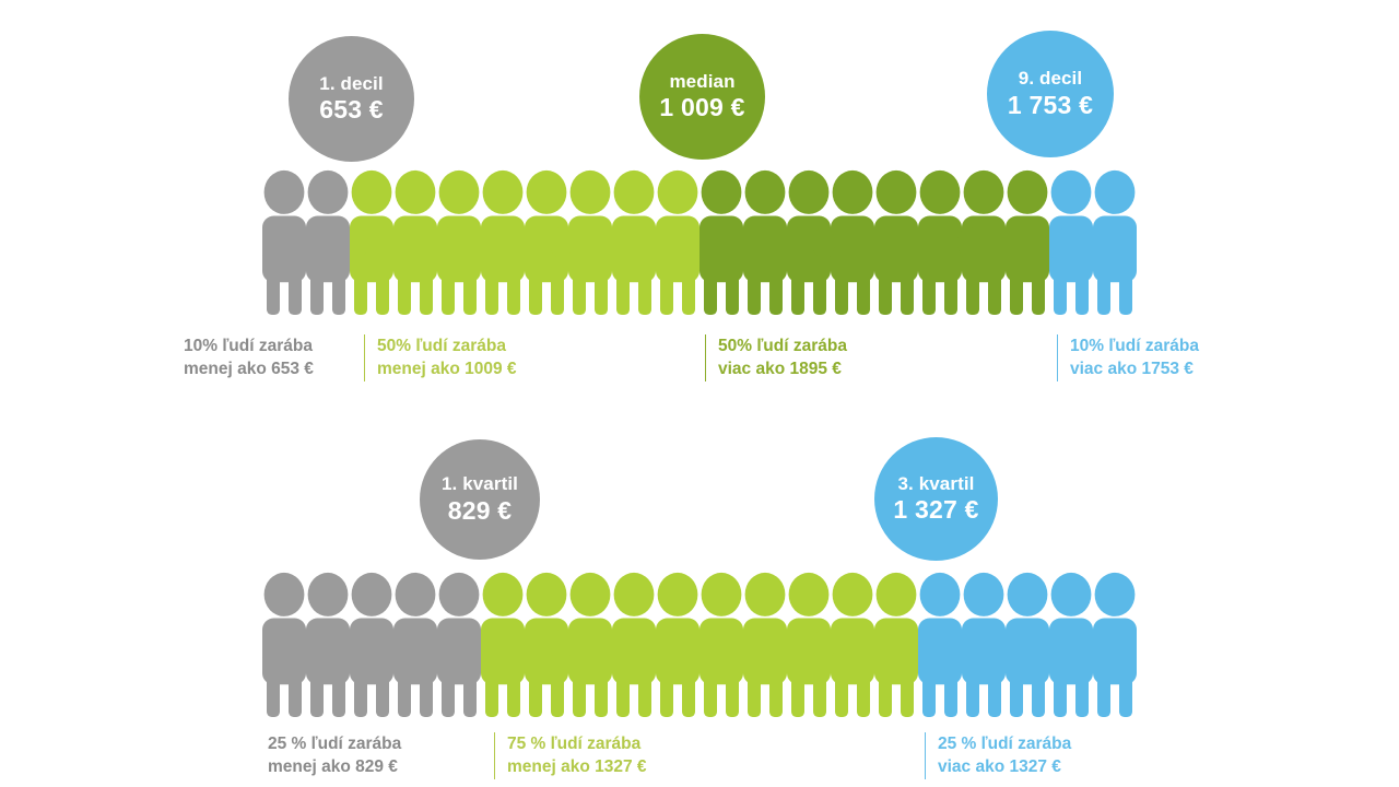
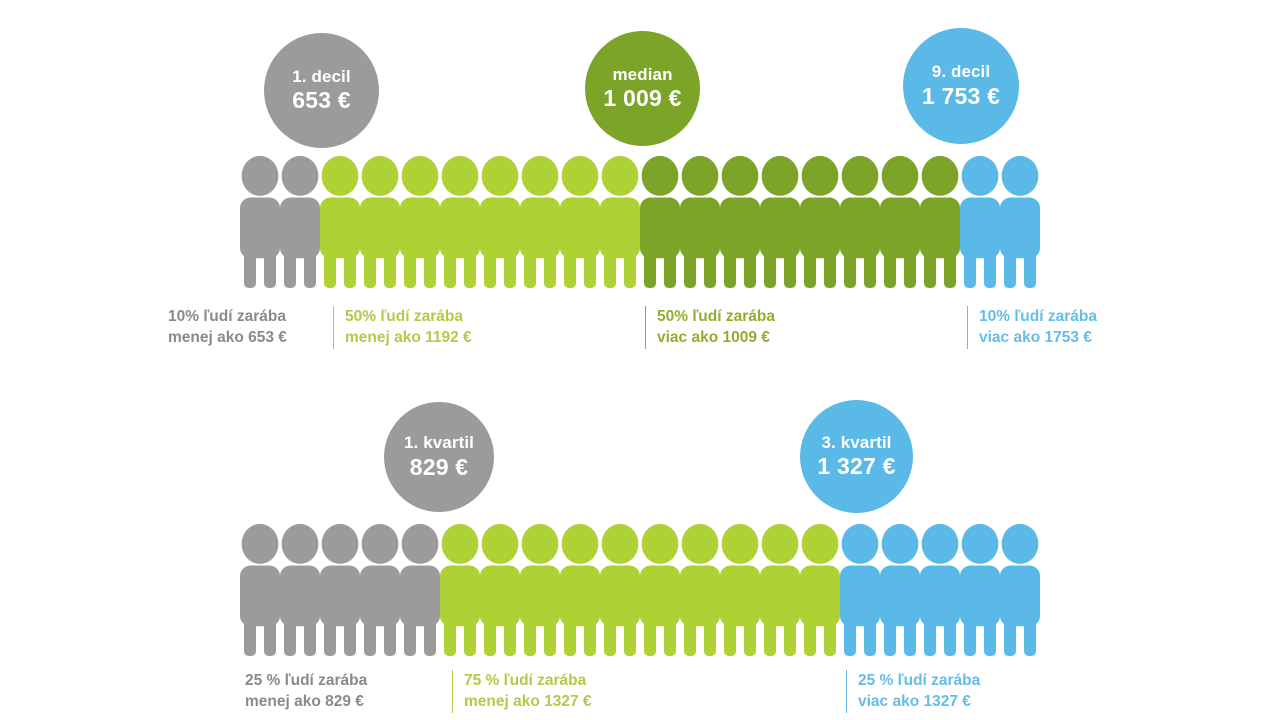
  1. decil
  653 €
  median
  1 009 €
  9. decil
  1 753 €
  10% ľudí zarába
  menej ako 653 €
  50% ľudí zarába
- menej ako 1009 €
+ menej ako 1192 €
  50% ľudí zarába
- viac ako 1895 €
+ viac ako 1009 €
  10% ľudí zarába
  viac ako 1753 €
  1. kvartil
  829 €
  3. kvartil
  1 327 €
  25 % ľudí zarába
  menej ako 829 €
  75 % ľudí zarába
  menej ako 1327 €
  25 % ľudí zarába
  viac ako 1327 €
